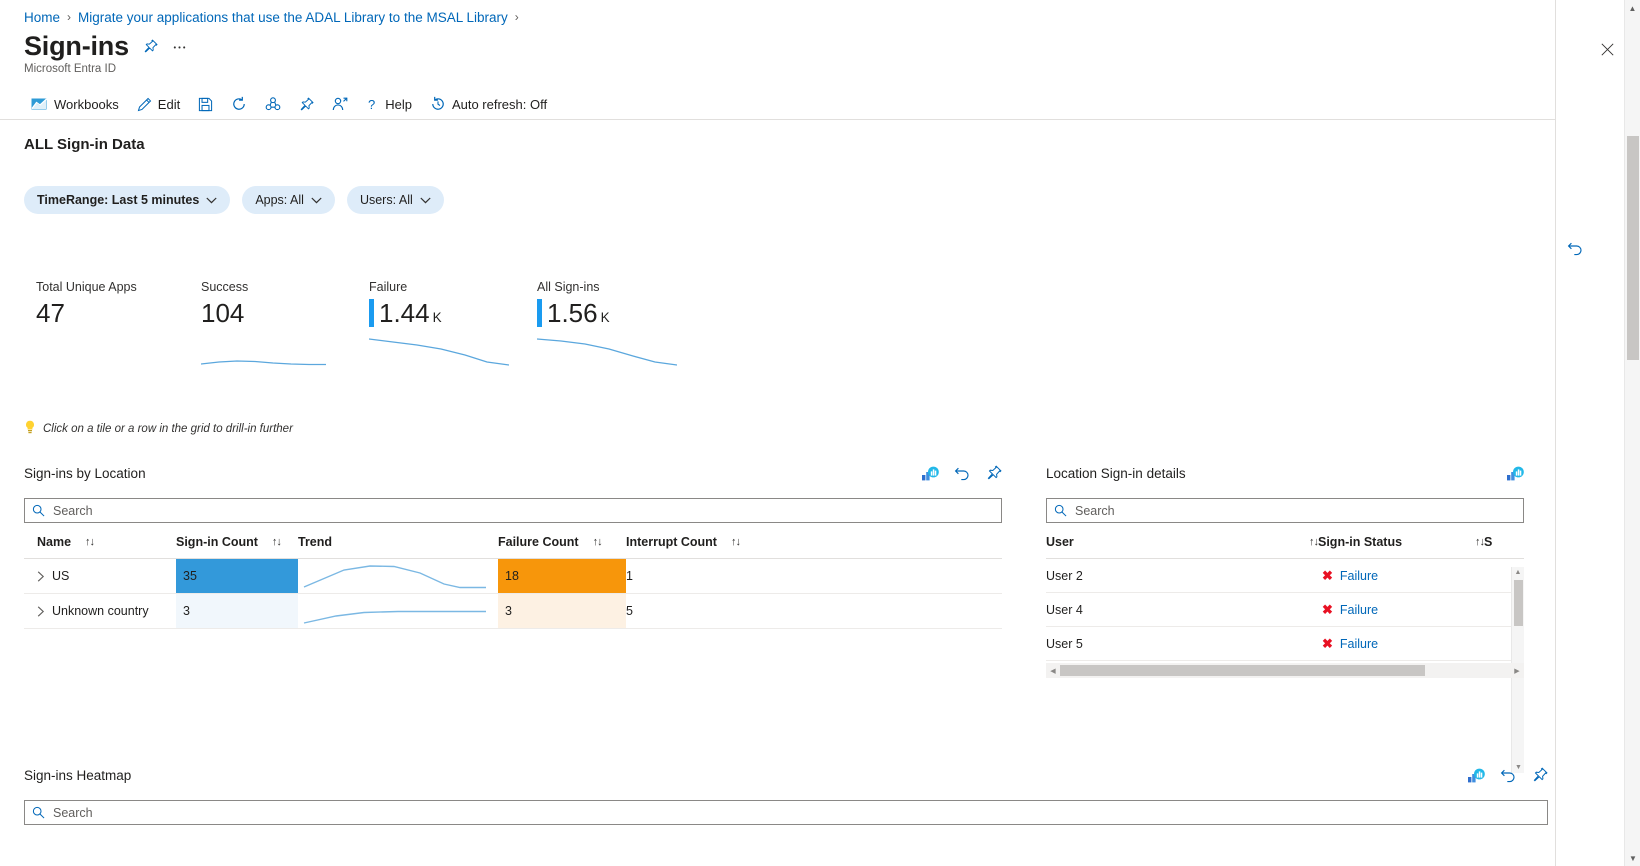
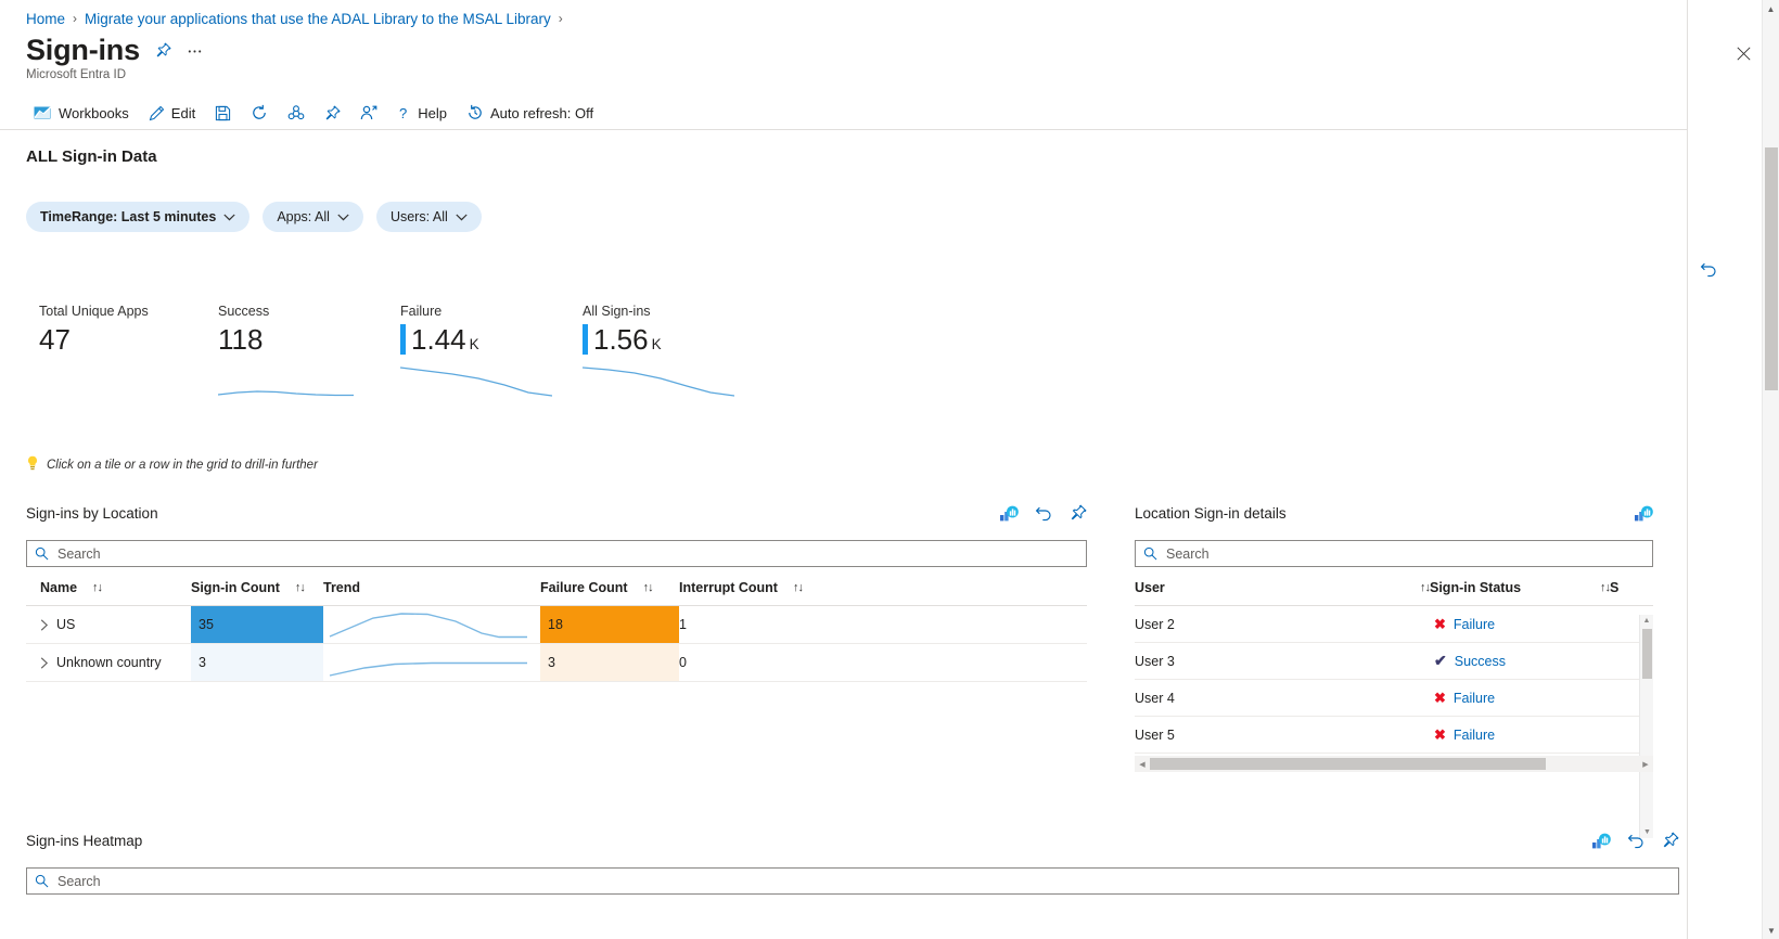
  Home
  ›
  Migrate your applications that use the ADAL Library to the MSAL Library
  ›
  Sign-ins
  Microsoft Entra ID
  Workbooks
  Edit
  ?
  Help
  Auto refresh: Off
  ALL Sign-in Data
  TimeRange: Last 5 minutes
  Apps: All
  Users: All
  Total Unique Apps
  47
  Success
- 104
+ 118
  Failure
  1.44
  K
  All Sign-ins
  1.56
  K
  Click on a tile or a row in the grid to drill-in further
  Sign-ins by Location
  Search
  Name ↑↓	Sign-in Count ↑↓	Trend	Failure Count ↑↓	Interrupt Count ↑↓
  US	35		18	1
- Unknown country	3		3	5
+ Unknown country	3		3	0
  Location Sign-in details
  Search
  User ↑↓	Sign-in Status ↑↓	S
  User 2	✖ Failure
+ User 3	✔ Success
  User 4	✖ Failure
  User 5	✖ Failure
  Sign-ins Heatmap
  Search
  ▲
  ▼
